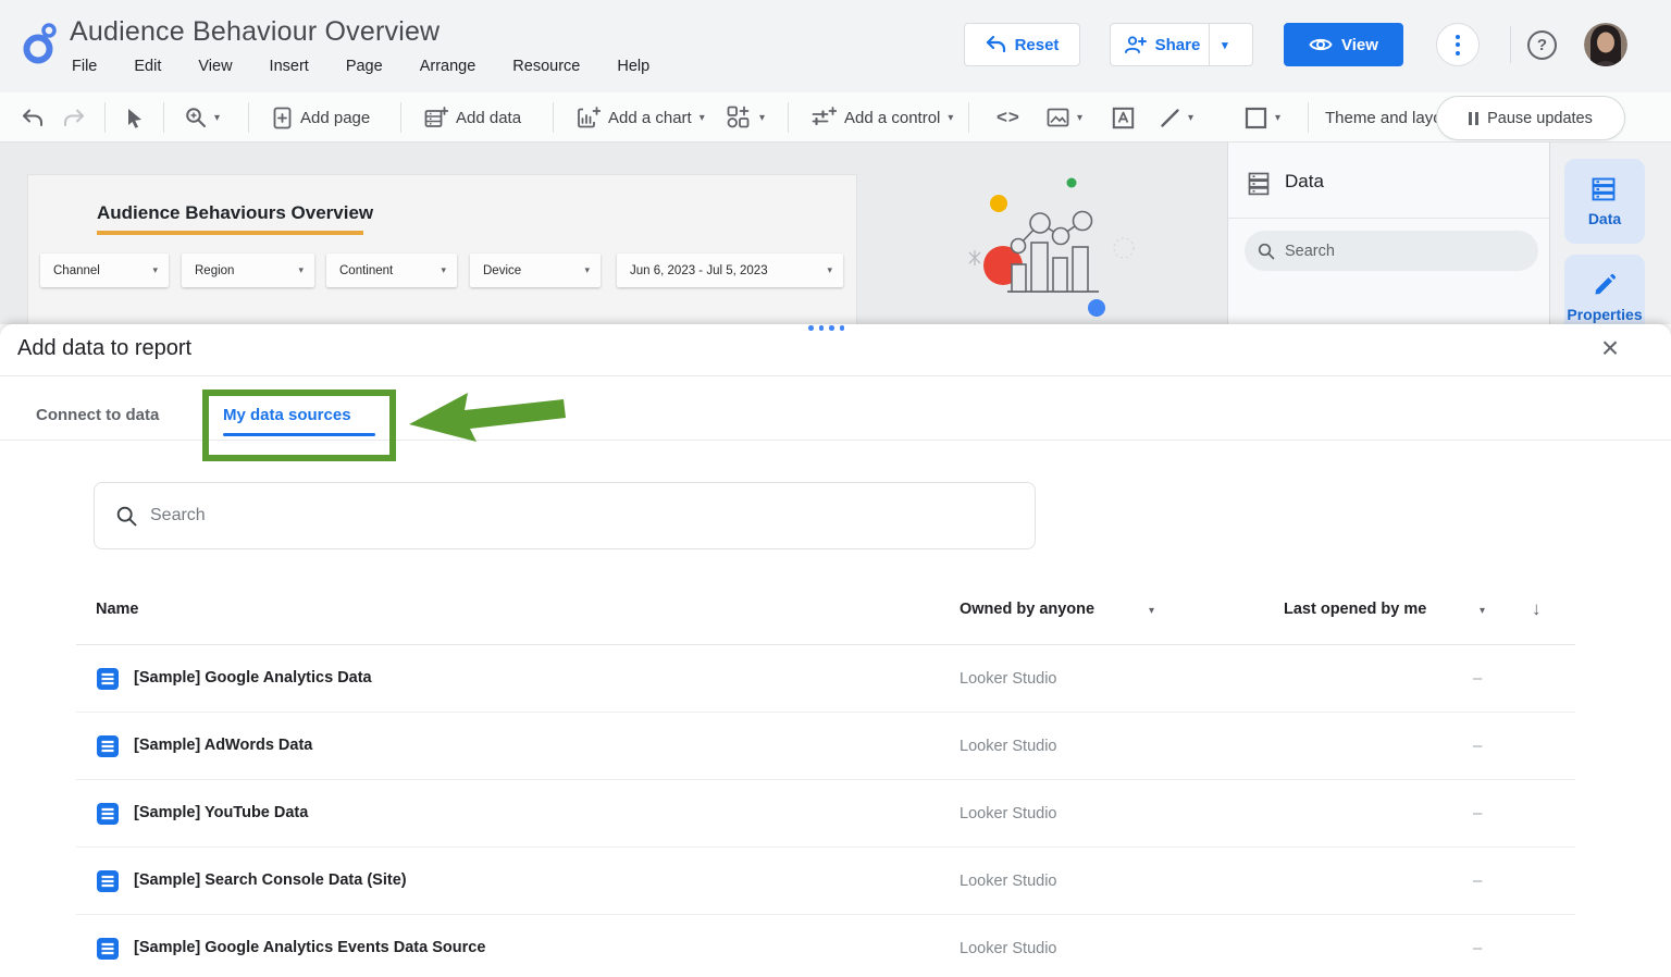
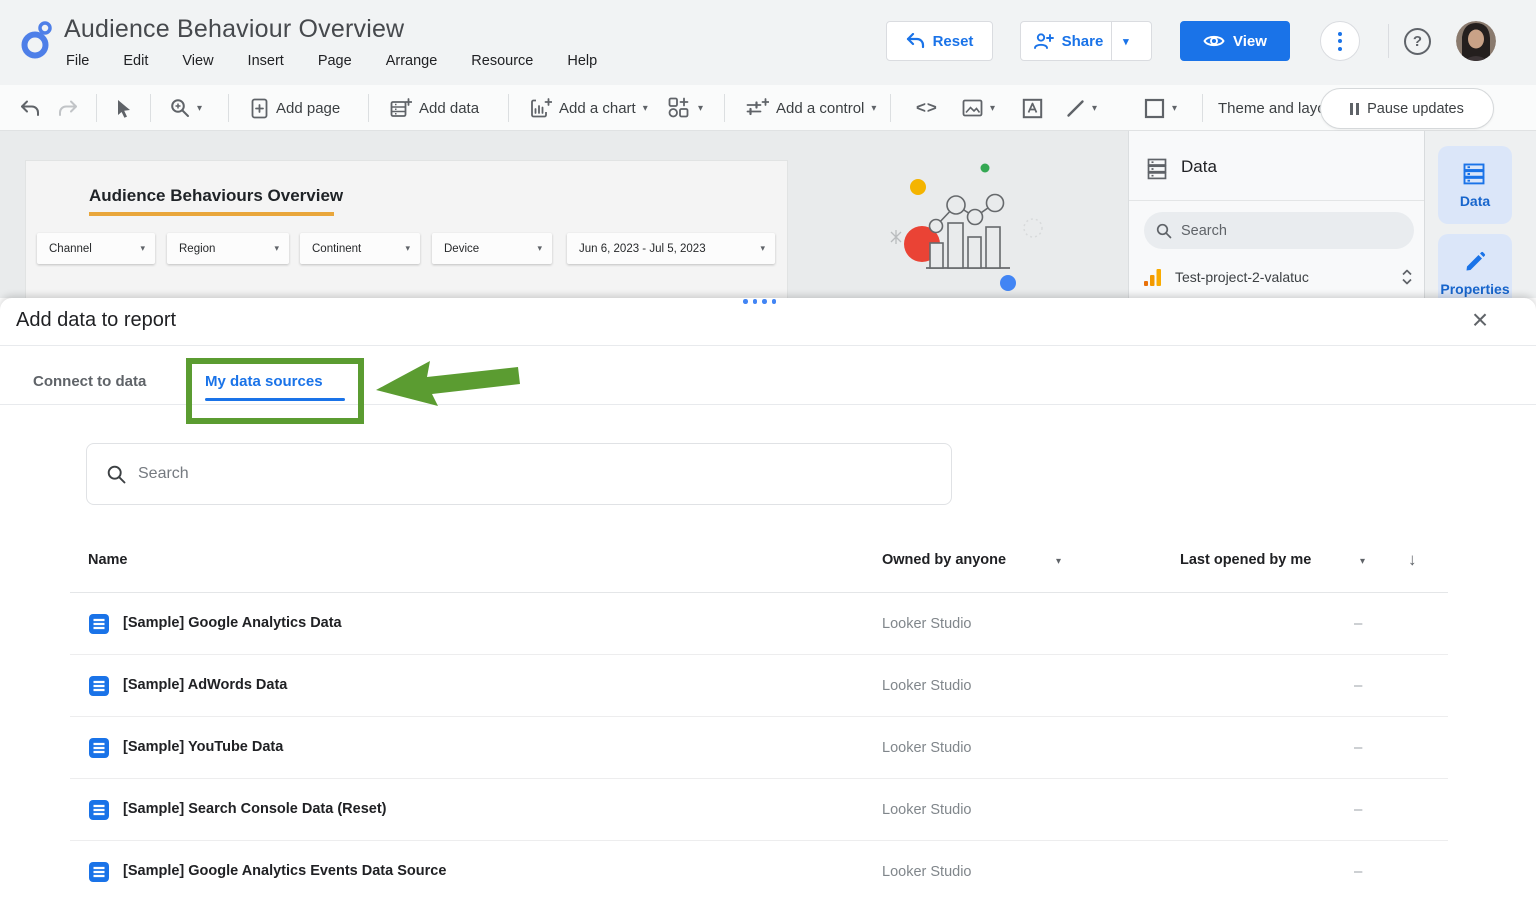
  Audience Behaviour Overview
  File
  Edit
  View
  Insert
  Page
  Arrange
  Resource
  Help
  Reset
  Share
  ▾
  View
  ?
  ▾
  Add page
  Add data
  Add a chart
  ▾
  ▾
  Add a control
  ▾
  <>
  ▾
  ▾
  ▾
  Theme and lay
  Pause updates
  Audience Behaviours Overview
  Channel
  ▾
  Region
  ▾
  Continent
  ▾
  Device
  ▾
  Jun 6, 2023 - Jul 5, 2023
  ▾
  Data
  Search
+ Test-project-2-valatuc
  Data
  Properties
  Add data to report
  ×
  Connect to data
  My data sources
  Search
  Name
  Owned by anyone
  ▾
  Last opened by me
  ▾
  ↓
  [Sample] Google Analytics Data
  Looker Studio
  –
  [Sample] AdWords Data
  Looker Studio
  –
  [Sample] YouTube Data
  Looker Studio
  –
- [Sample] Search Console Data (Site)
+ [Sample] Search Console Data (Reset)
  Looker Studio
  –
  [Sample] Google Analytics Events Data Source
  Looker Studio
  –
